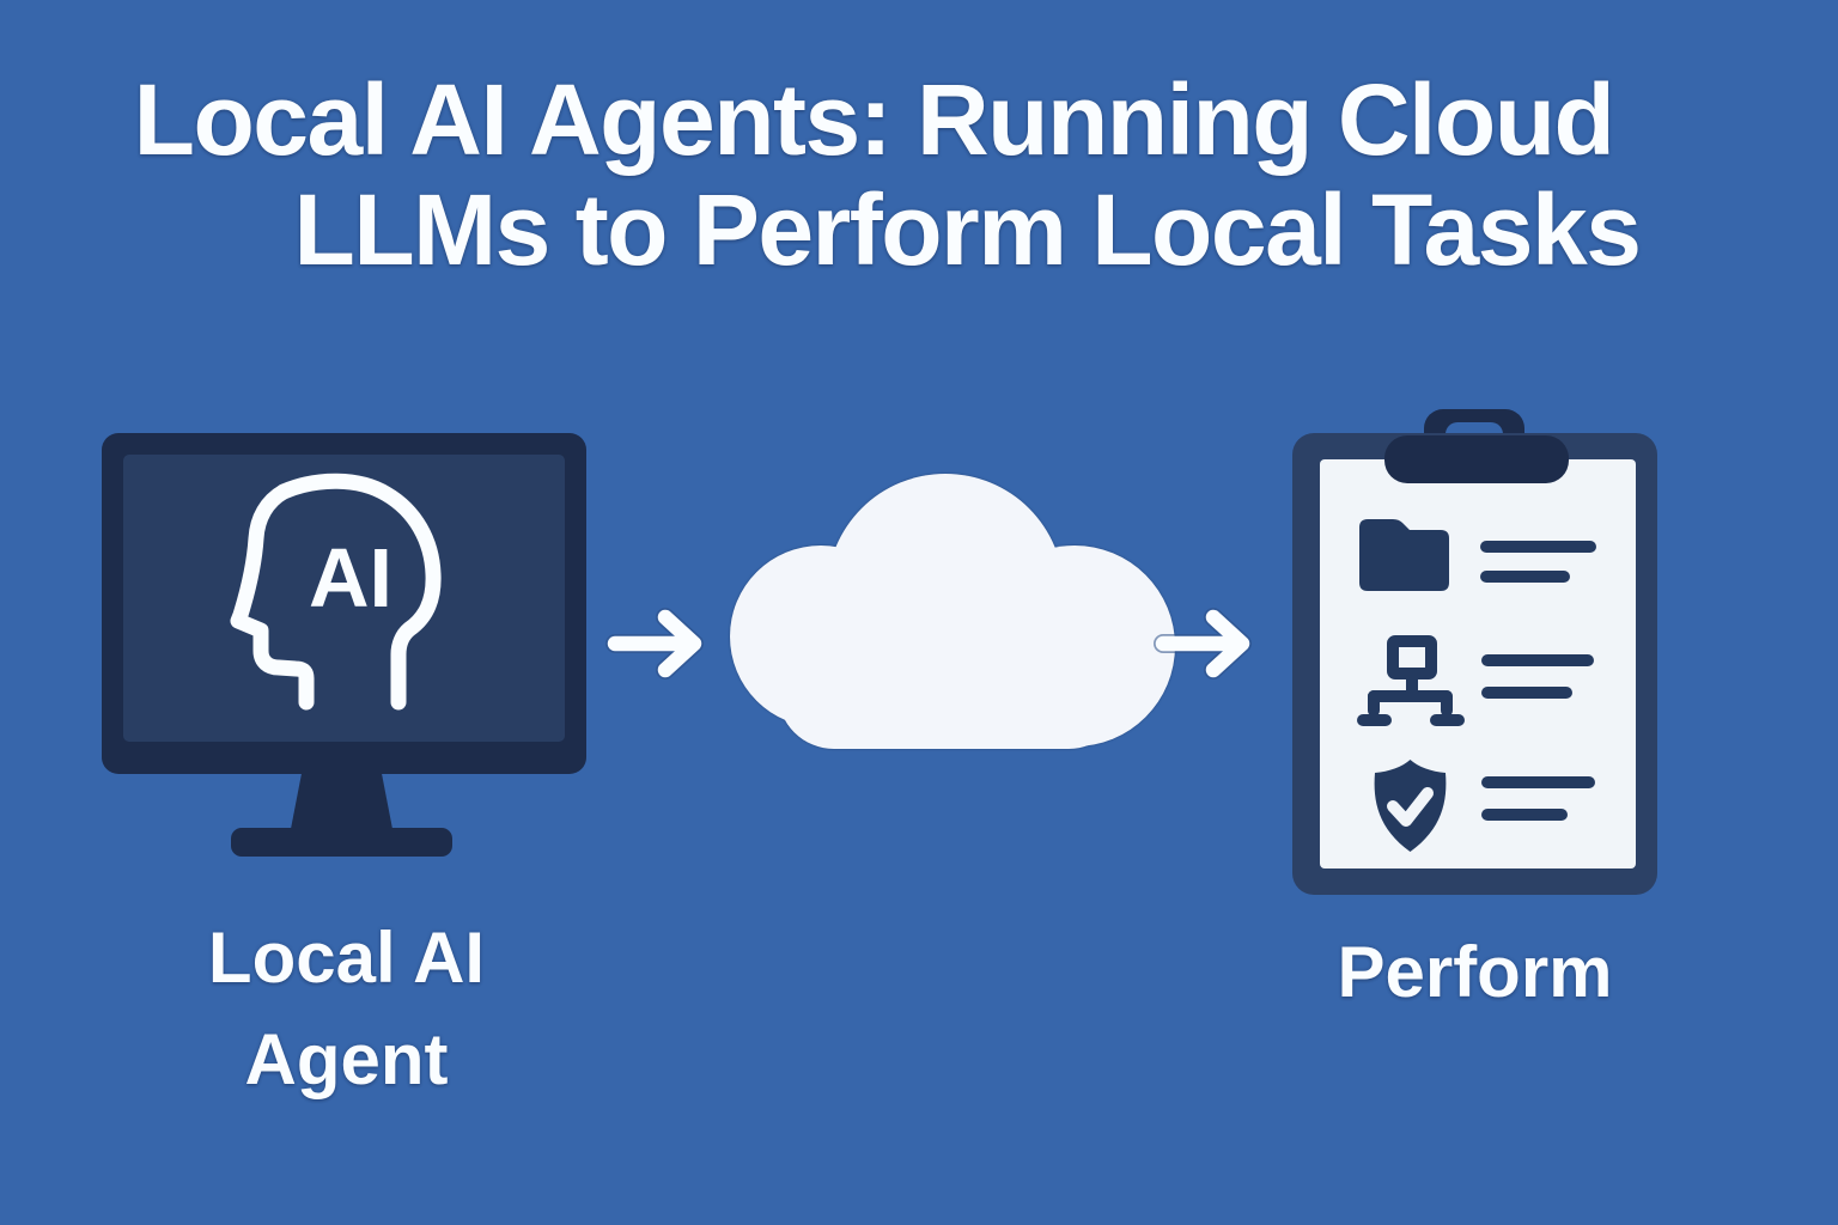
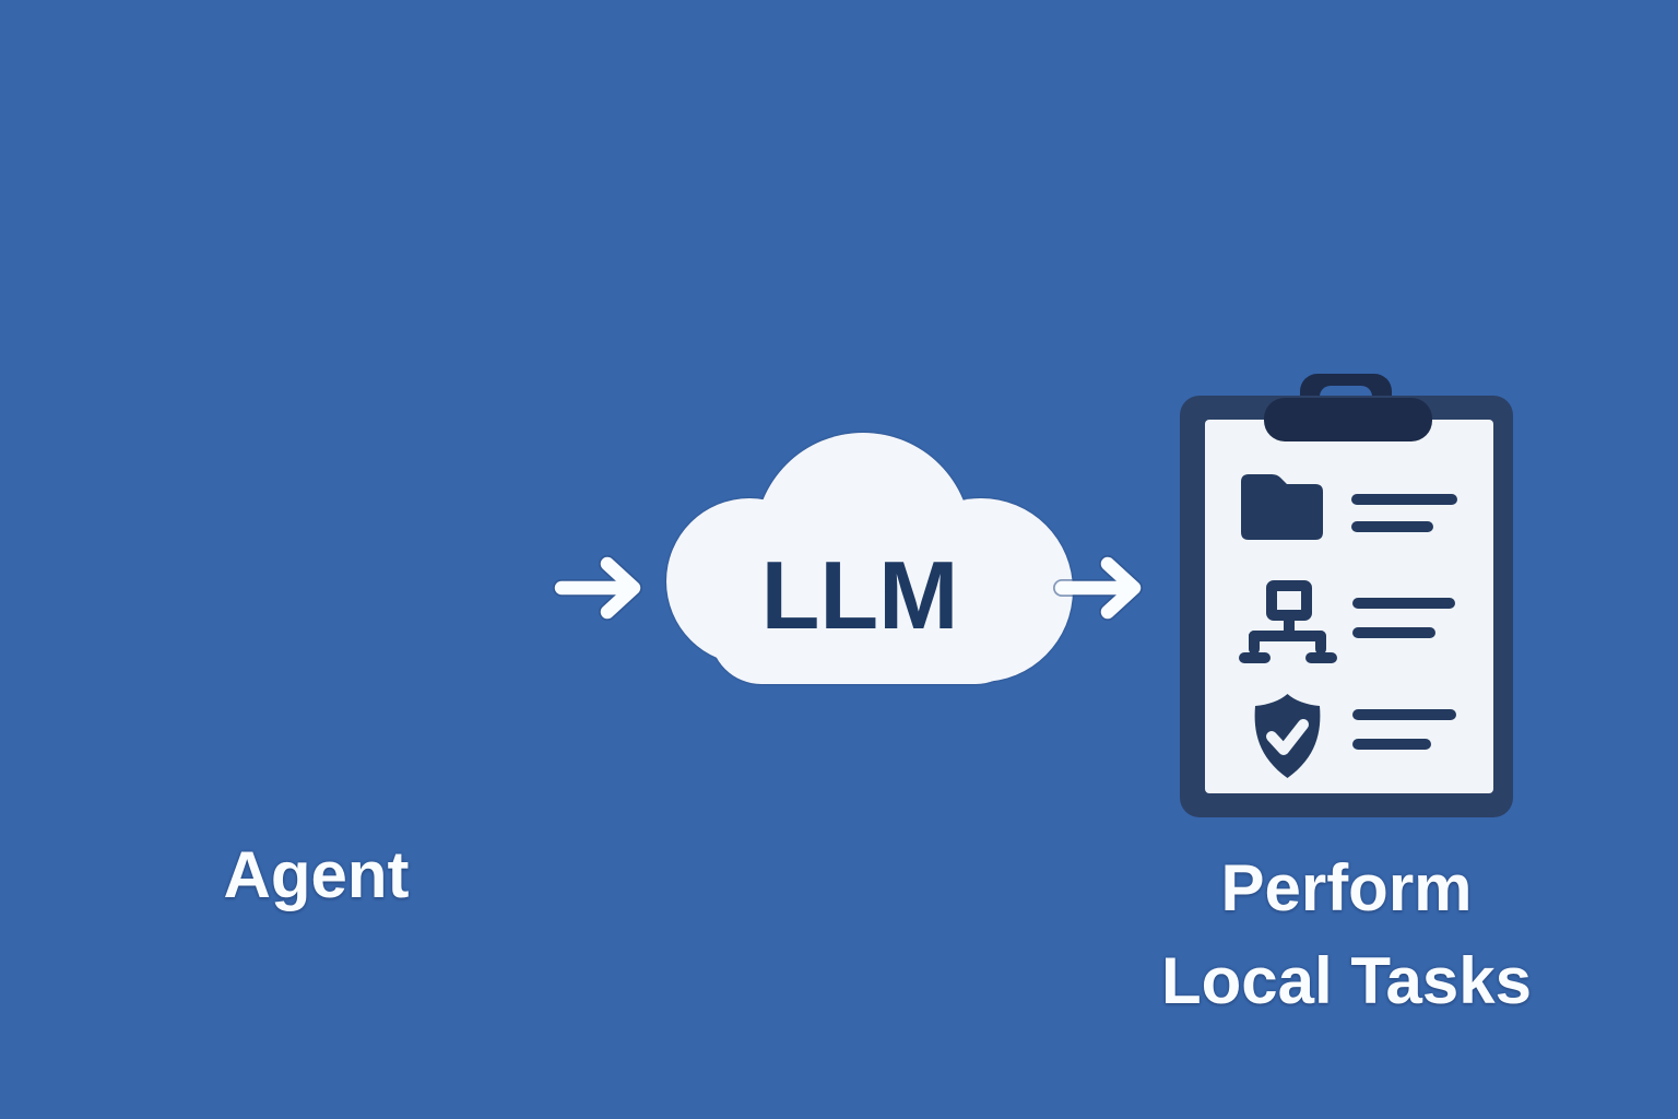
- Local AI Agents: Running Cloud
- LLMs to Perform Local Tasks
- AI
- Local AI
  Agent
+ LLM
  Perform
+ Local Tasks
